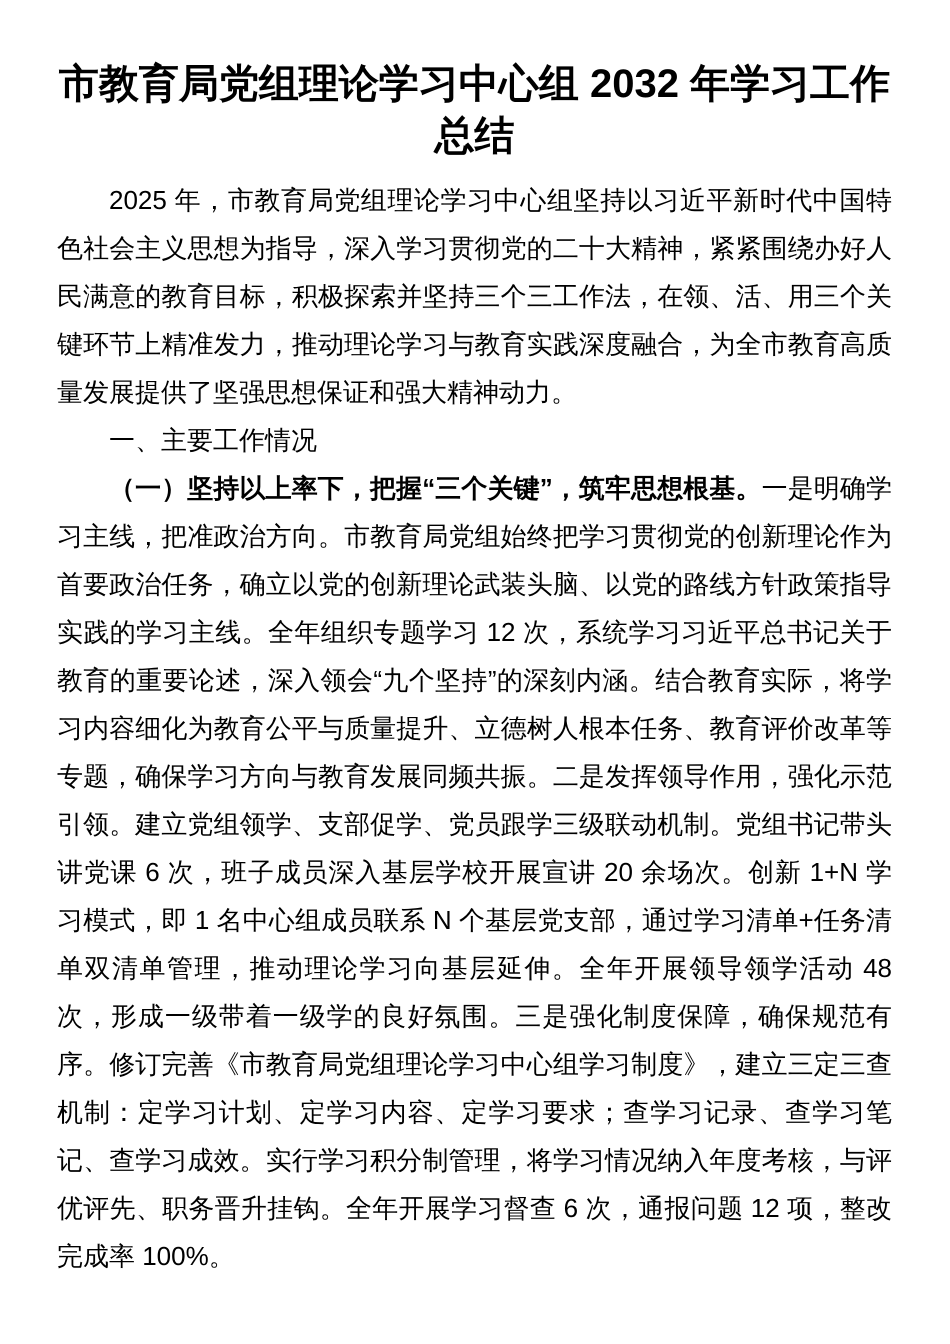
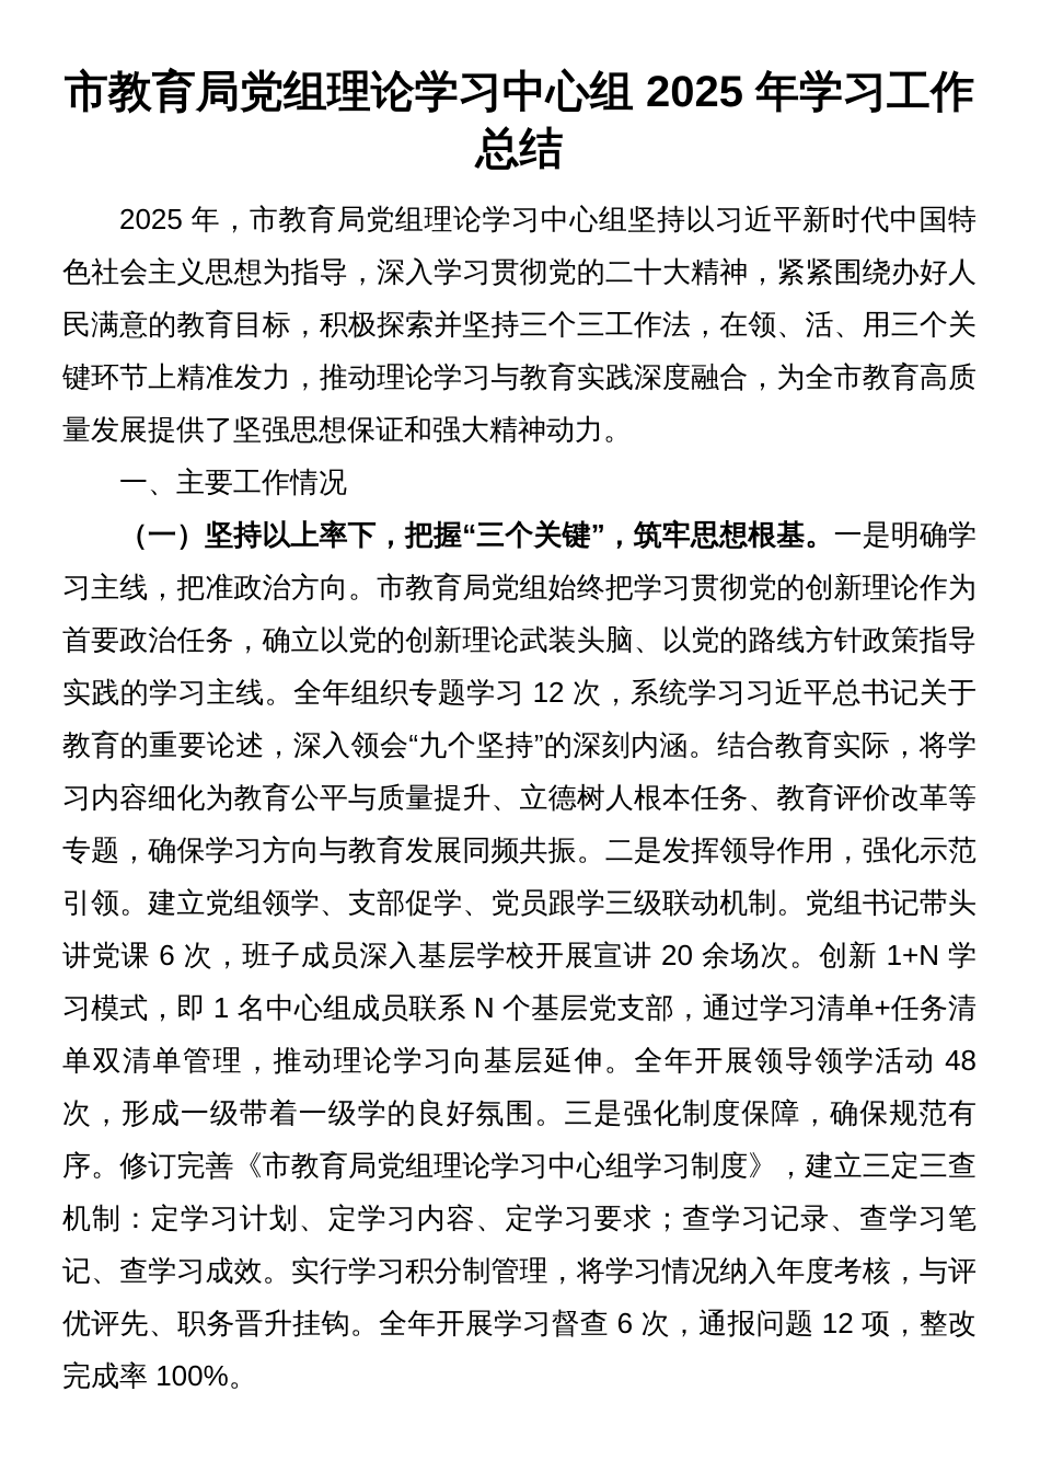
- 市教育局党组理论学习中心组 2032 年学习工作总结
+ 市教育局党组理论学习中心组 2025 年学习工作总结
  2025 年，市教育局党组理论学习中心组坚持以习近平新时代中国特色社会主义思想为指导，深入学习贯彻党的二十大精神，紧紧围绕办好人民满意的教育目标，积极探索并坚持三个三工作法，在领、活、用三个关键环节上精准发力，推动理论学习与教育实践深度融合，为全市教育高质量发展提供了坚强思想保证和强大精神动力。
  一、主要工作情况
  （一）坚持以上率下，把握“三个关键”，筑牢思想根基。一是明确学习主线，把准政治方向。市教育局党组始终把学习贯彻党的创新理论作为首要政治任务，确立以党的创新理论武装头脑、以党的路线方针政策指导实践的学习主线。全年组织专题学习 12 次，系统学习习近平总书记关于教育的重要论述，深入领会“九个坚持”的深刻内涵。结合教育实际，将学习内容细化为教育公平与质量提升、立德树人根本任务、教育评价改革等专题，确保学习方向与教育发展同频共振。二是发挥领导作用，强化示范引领。建立党组领学、支部促学、党员跟学三级联动机制。党组书记带头讲党课 6 次，班子成员深入基层学校开展宣讲 20 余场次。创新 1+N 学习模式，即 1 名中心组成员联系 N 个基层党支部，通过学习清单+任务清单双清单管理，推动理论学习向基层延伸。全年开展领导领学活动 48 次，形成一级带着一级学的良好氛围。三是强化制度保障，确保规范有序。修订完善《市教育局党组理论学习中心组学习制度》，建立三定三查机制：定学习计划、定学习内容、定学习要求；查学习记录、查学习笔记、查学习成效。实行学习积分制管理，将学习情况纳入年度考核，与评优评先、职务晋升挂钩。全年开展学习督查 6 次，通报问题 12 项，整改完成率 100%。
